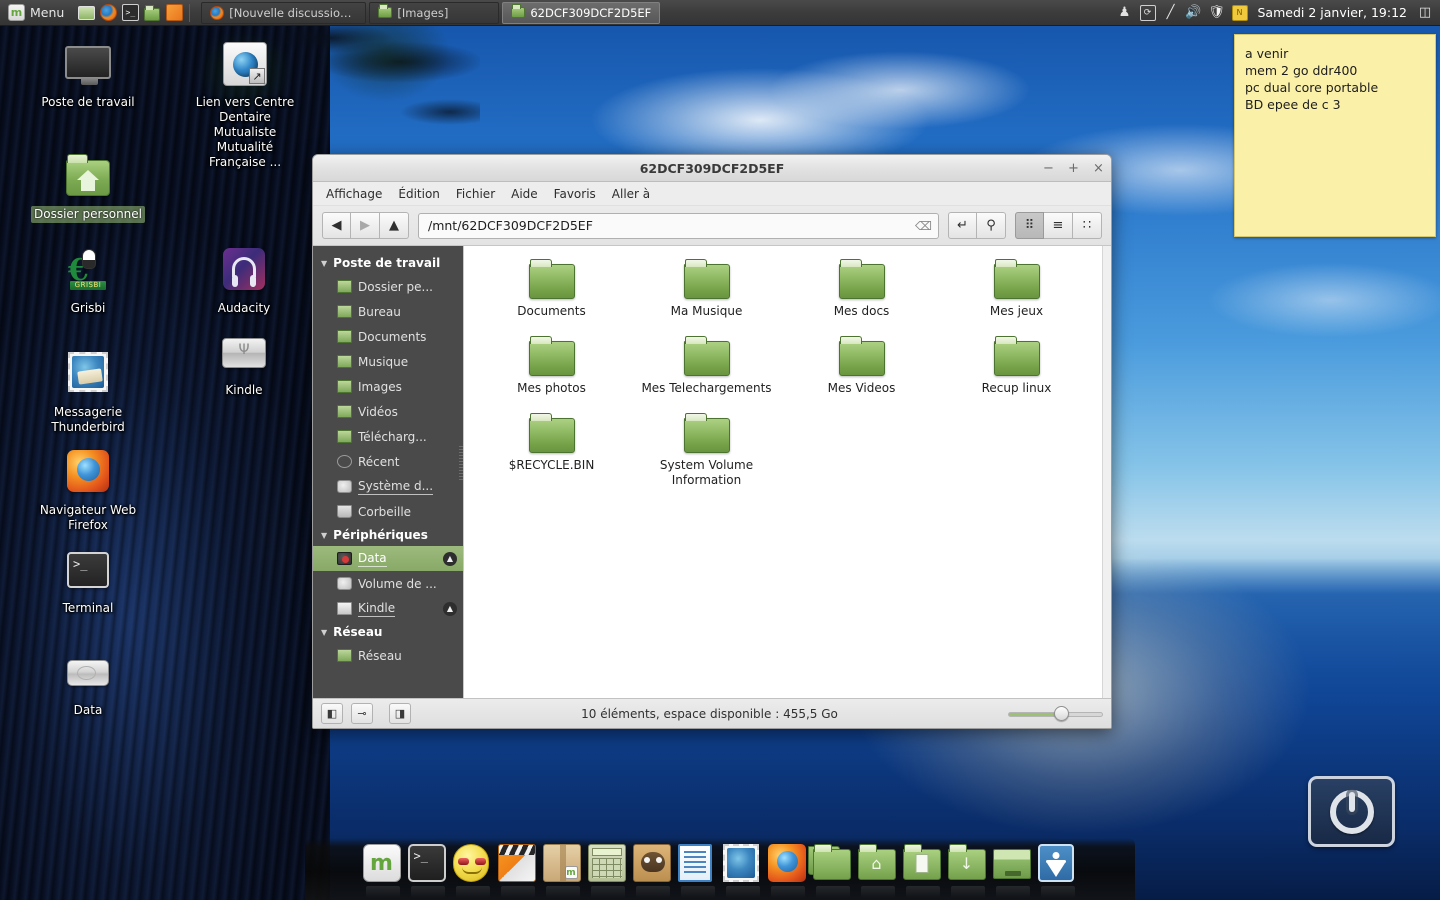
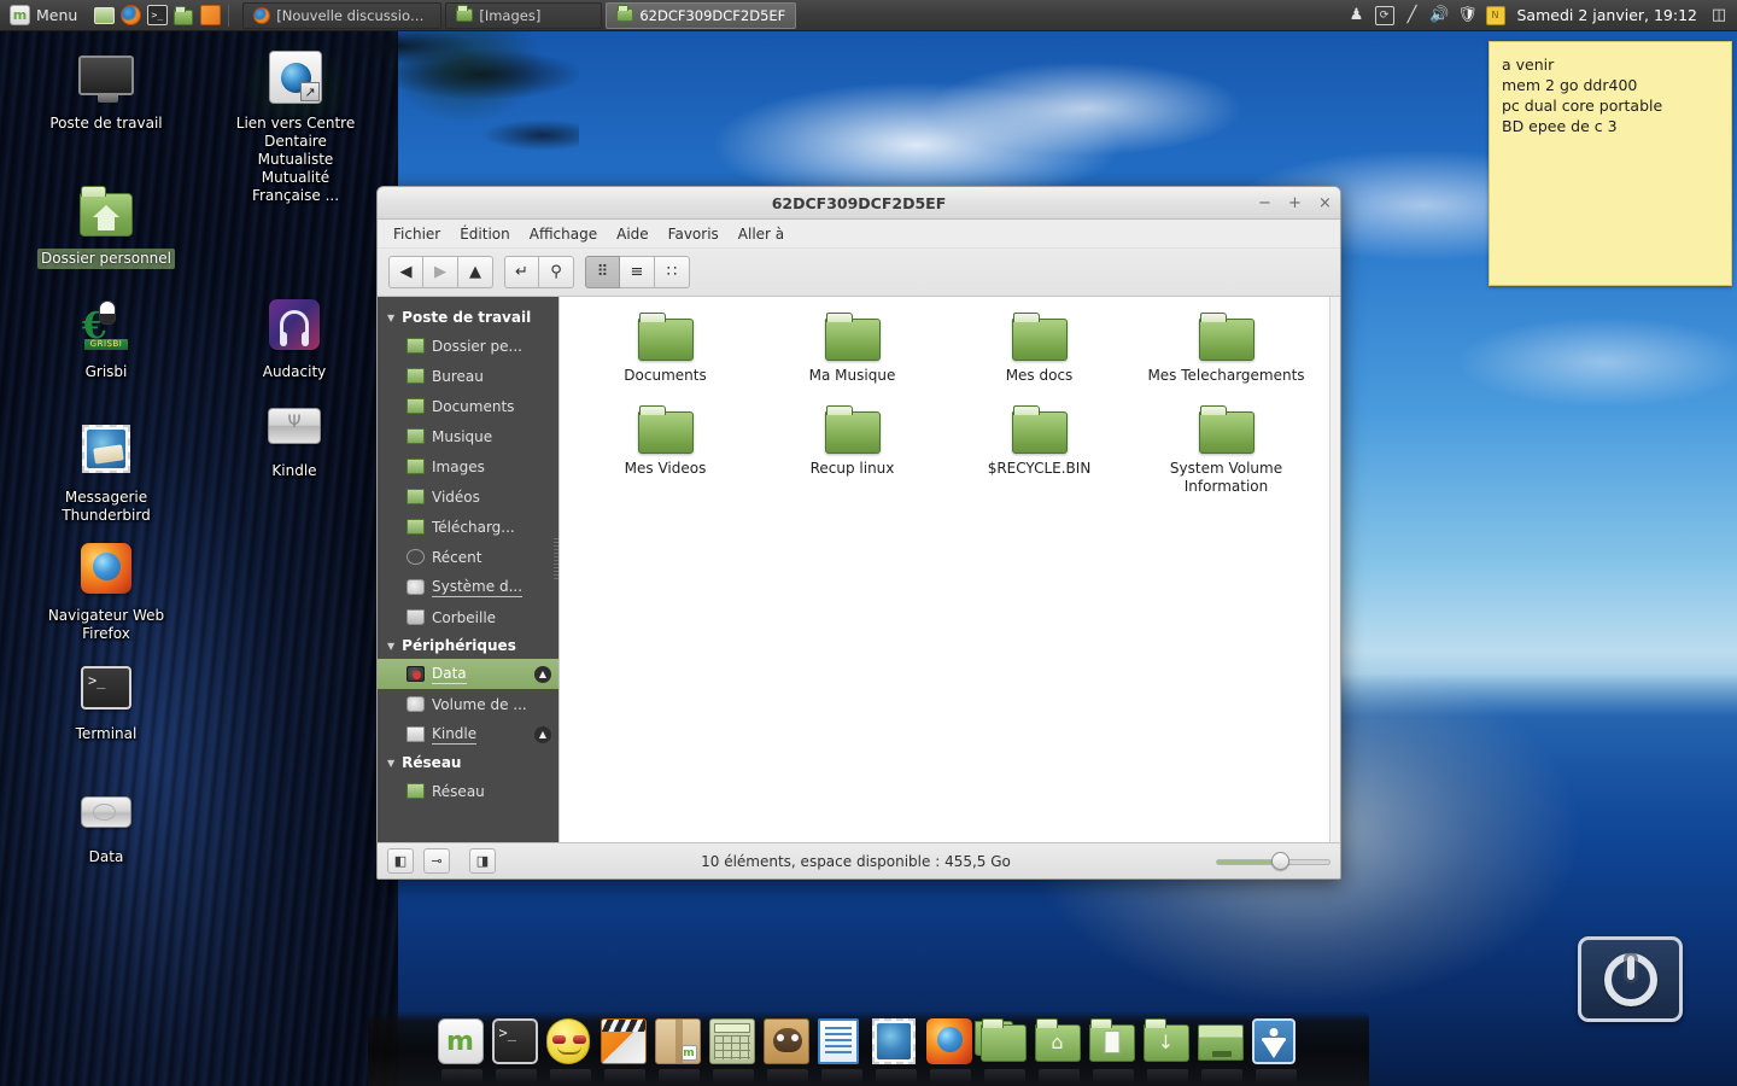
  m
  Menu
  >_
  [Nouvelle discussion...
  [Images]
  62DCF309DCF2D5EF
  ♟
  ⟳
  ╱
  🔊
  🛡
  N
  Samedi 2 janvier, 19:12
  ◫
  Poste de travail
  ↗
  Lien vers Centre Dentaire Mutualiste Mutualité Française ...
  Dossier personnel
  €
  GRISBI
  Grisbi
  Audacity
  Ψ
  Kindle
  Messagerie Thunderbird
  Navigateur Web Firefox
  >_
  Terminal
  Data
  a venir
  mem 2 go ddr400
  pc dual core portable
  BD epee de c 3
  62DCF309DCF2D5EF
  −
  +
  ×
- Affichage
+ Fichier
  Édition
- Fichier
+ Affichage
  Aide
  Favoris
  Aller à
  ◀
  ▶
  ▲
- /mnt/62DCF309DCF2D5EF
- ⌫
  ↵
  ⚲
  ⠿
  ≡
  ∷
  ▼
  Poste de travail
  Dossier pe...
  Bureau
  Documents
  Musique
  Images
  Vidéos
  Télécharg...
  Récent
  Système d...
  Corbeille
  ▼
  Périphériques
  Data
  ▲
  Volume de ...
  Kindle
  ▲
  ▼
  Réseau
  Réseau
  Documents
  Ma Musique
  Mes docs
- Mes jeux
- Mes photos
  Mes Telechargements
  Mes Videos
  Recup linux
  $RECYCLE.BIN
  System Volume Information
  ◧
  ⊸
  ◨
  10 éléments, espace disponible : 455,5 Go
  m
  >_
  m
  ⌂
  ↓
